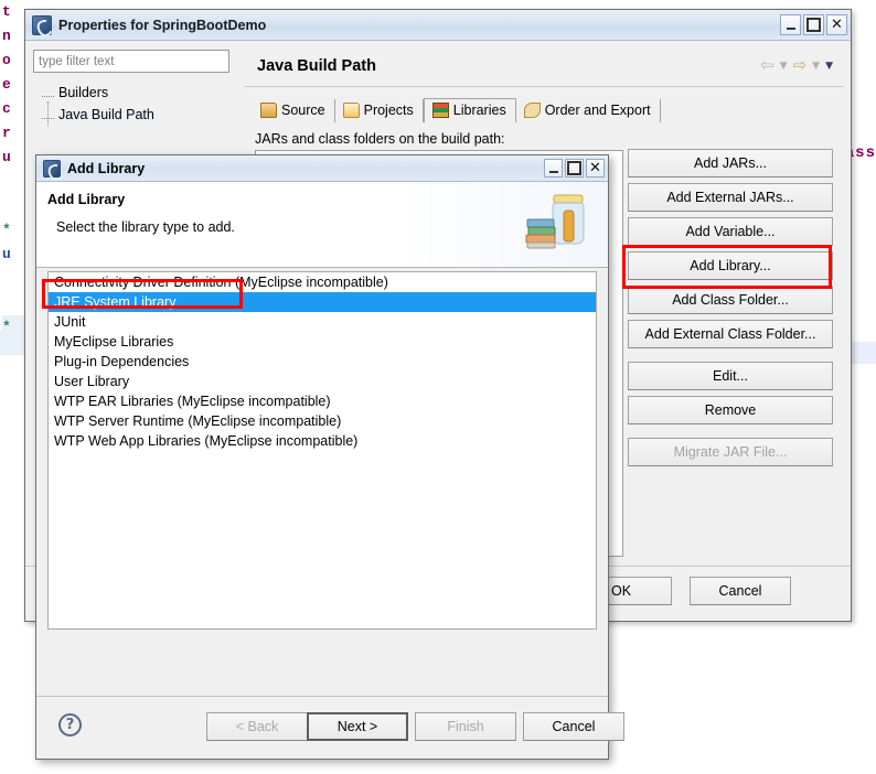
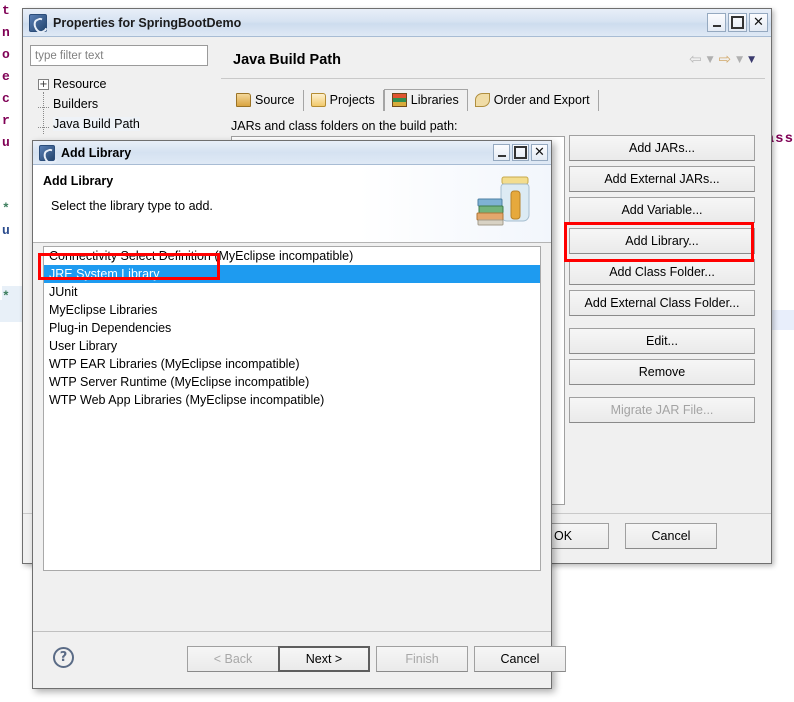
  t
  n
  o
  e
  c
  r
  u
  *
  u
  *
  Properties for SpringBootDemo
  ✕
  type filter text
+ +
+ Resource
  Builders
  Java Build Path
  Java Build Path
  ⇦
  ▼
  ⇨
  ▼
  ▼
  Source
  Projects
  Libraries
  Order and Export
  JARs and class folders on the build path:
  Add JARs...
  Add External JARs...
  Add Variable...
  Add Library...
  Add Class Folder...
  Add External Class Folder...
  Edit...
  Remove
  Migrate JAR File...
  OK
  Cancel
  Add Library
  ✕
  Add Library
  Select the library type to add.
- Connectivity Driver Definition (MyEclipse incompatible)
+ Connectivity Select Definition (MyEclipse incompatible)
  JRE System Library
  JUnit
  MyEclipse Libraries
  Plug-in Dependencies
  User Library
  WTP EAR Libraries (MyEclipse incompatible)
  WTP Server Runtime (MyEclipse incompatible)
  WTP Web App Libraries (MyEclipse incompatible)
  ?
  < Back
  Next >
  Finish
  Cancel
